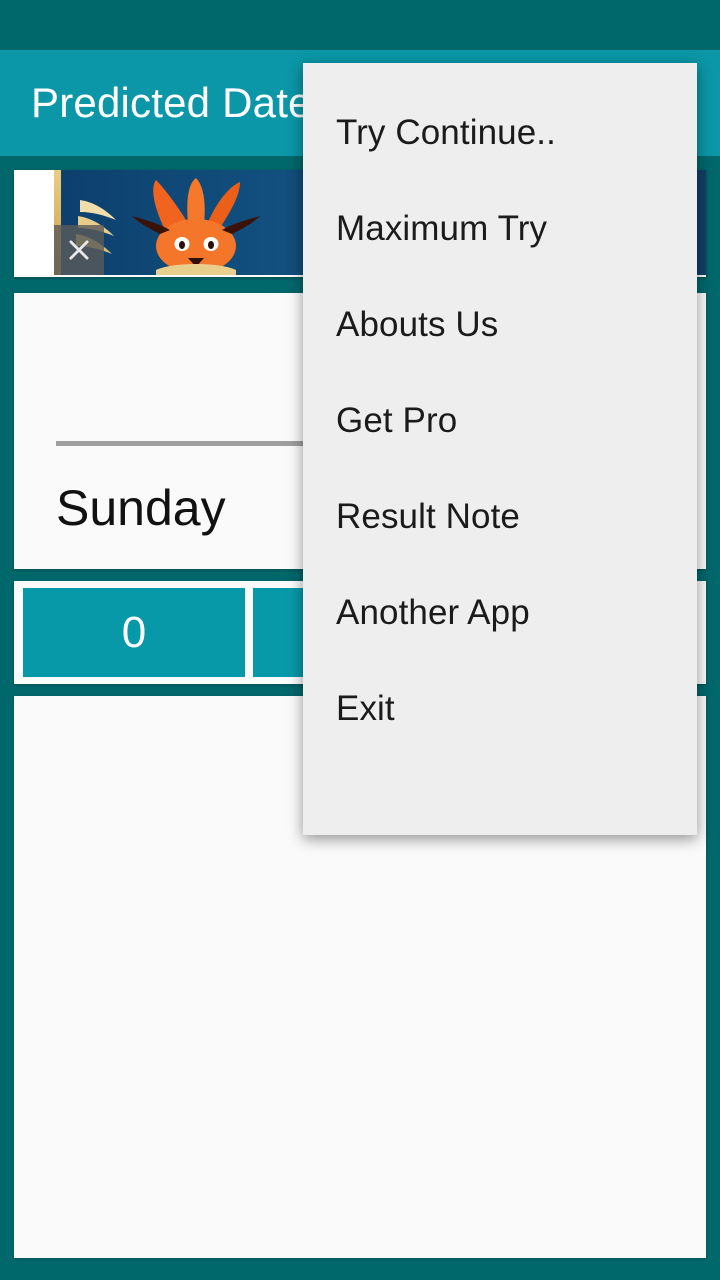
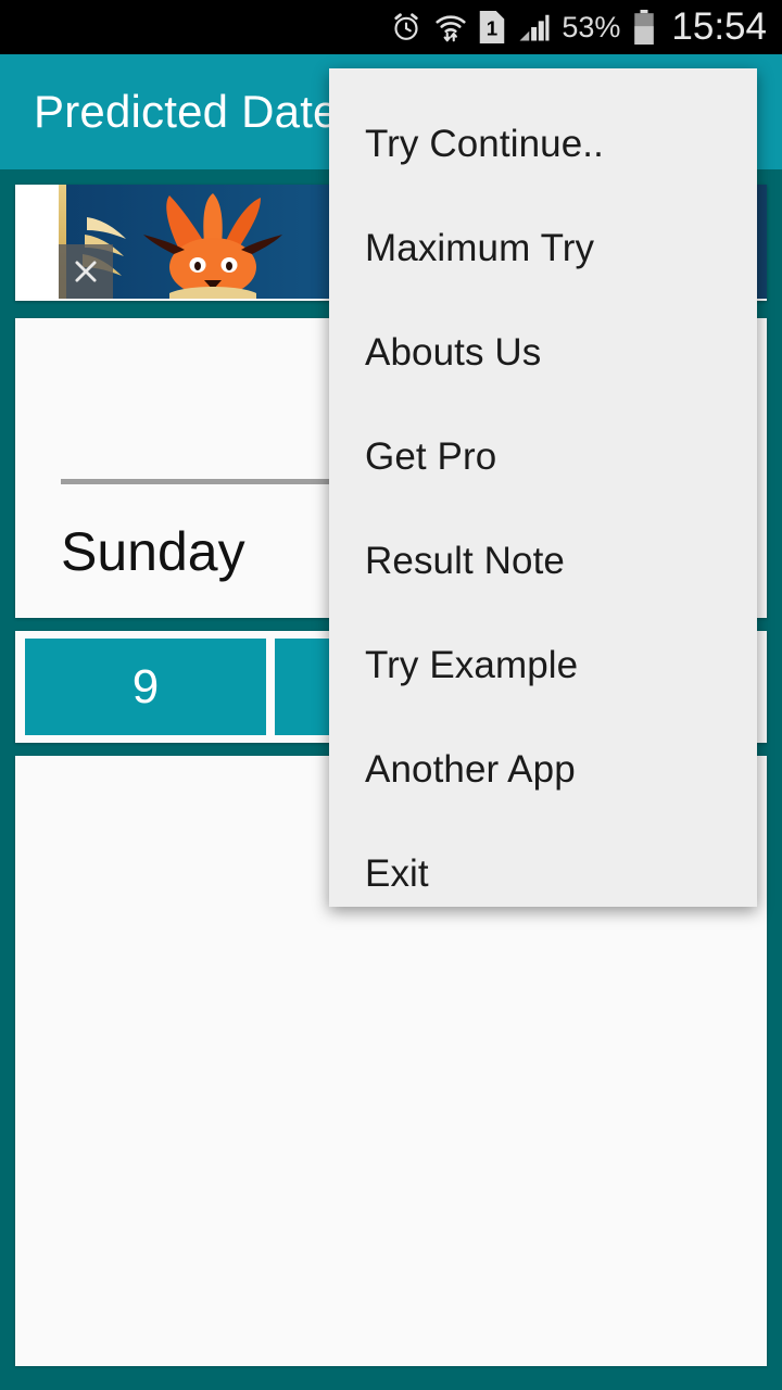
+ 1
+ 53%
+ 15:54
  Predicted Date
  Sunday
- 0
+ 9
  Try Continue..
  Maximum Try
  Abouts Us
  Get Pro
  Result Note
+ Try Example
  Another App
  Exit
